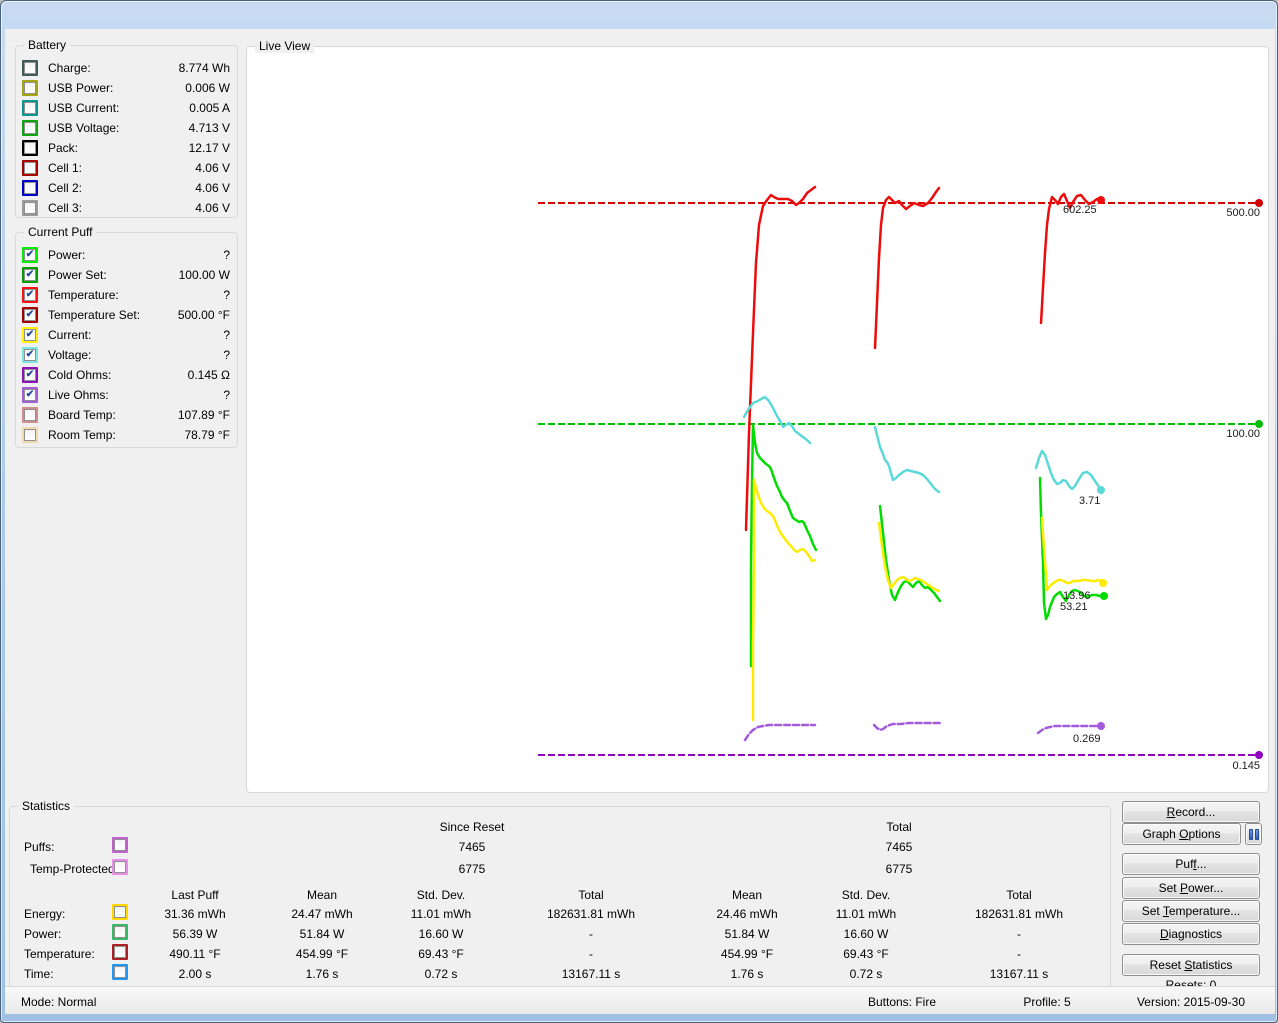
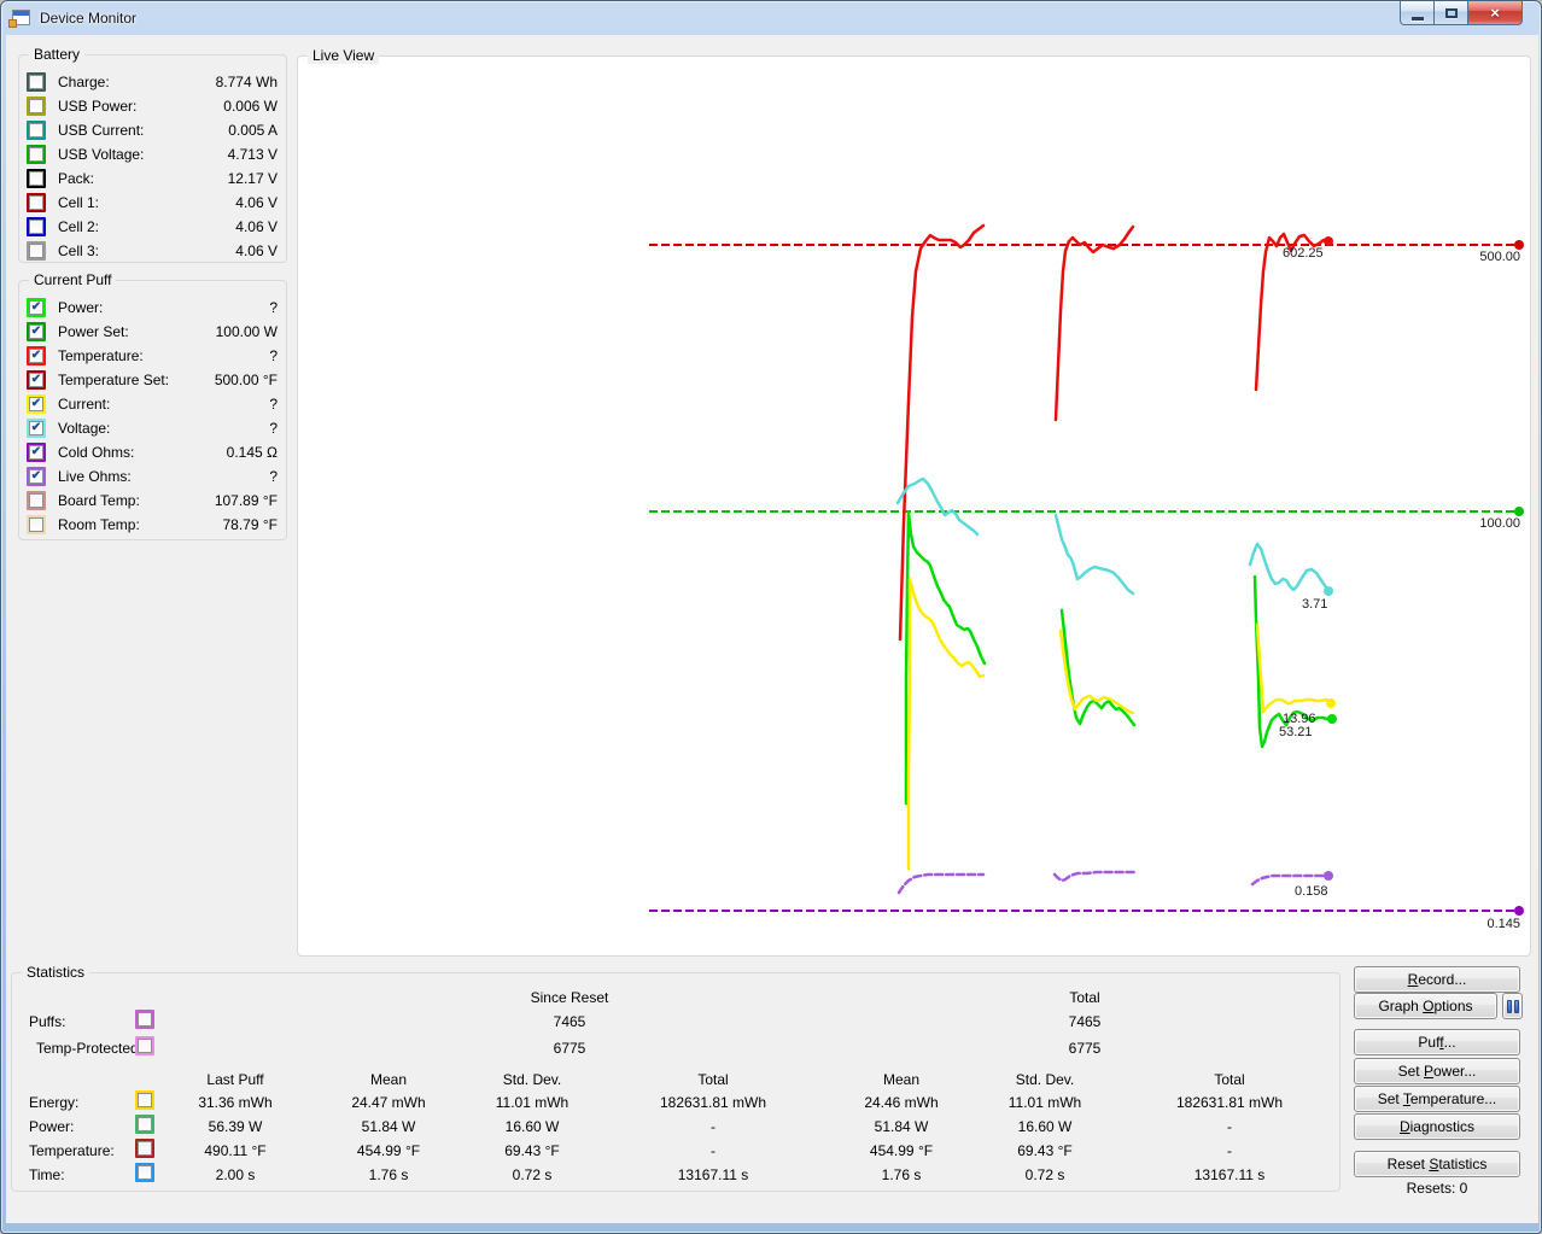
+ Device Monitor
+ ×
  Battery
  Charge:
  8.774 Wh
  USB Power:
  0.006 W
  USB Current:
  0.005 A
  USB Voltage:
  4.713 V
  Pack:
  12.17 V
  Cell 1:
  4.06 V
  Cell 2:
  4.06 V
  Cell 3:
  4.06 V
  Current Puff
  ✔
  Power:
  ?
  ✔
  Power Set:
  100.00 W
  ✔
  Temperature:
  ?
  ✔
  Temperature Set:
  500.00 °F
  ✔
  Current:
  ?
  ✔
  Voltage:
  ?
  ✔
  Cold Ohms:
  0.145 Ω
  ✔
  Live Ohms:
  ?
  Board Temp:
  107.89 °F
  Room Temp:
  78.79 °F
  Live View
  500.00
  100.00
  0.145
  602.25
  3.71
  53.21
  13.96
- 0.269
+ 0.158
  Statistics
  Since Reset
  Total
  Puffs:
  7465
  7465
  Temp-Protecte
  6775
  6775
  Last Puff
  Mean
  Std. Dev.
  Total
  Mean
  Std. Dev.
  Total
  Energy:
  31.36 mWh
  24.47 mWh
  11.01 mWh
  182631.81 mWh
  24.46 mWh
  11.01 mWh
  182631.81 mWh
  Power:
  56.39 W
  51.84 W
  16.60 W
  -
  51.84 W
  16.60 W
  -
  Temperature:
  490.11 °F
  454.99 °F
  69.43 °F
  -
  454.99 °F
  69.43 °F
  -
  Time:
  2.00 s
  1.76 s
  0.72 s
  13167.11 s
  1.76 s
  0.72 s
  13167.11 s
  Record...
  Graph Options
  Puff...
  Set Power...
  Set Temperature...
  Diagnostics
  Reset Statistics
  Resets: 0
- Mode: Normal
- Buttons: Fire
- Profile: 5
- Version: 2015-09-30
